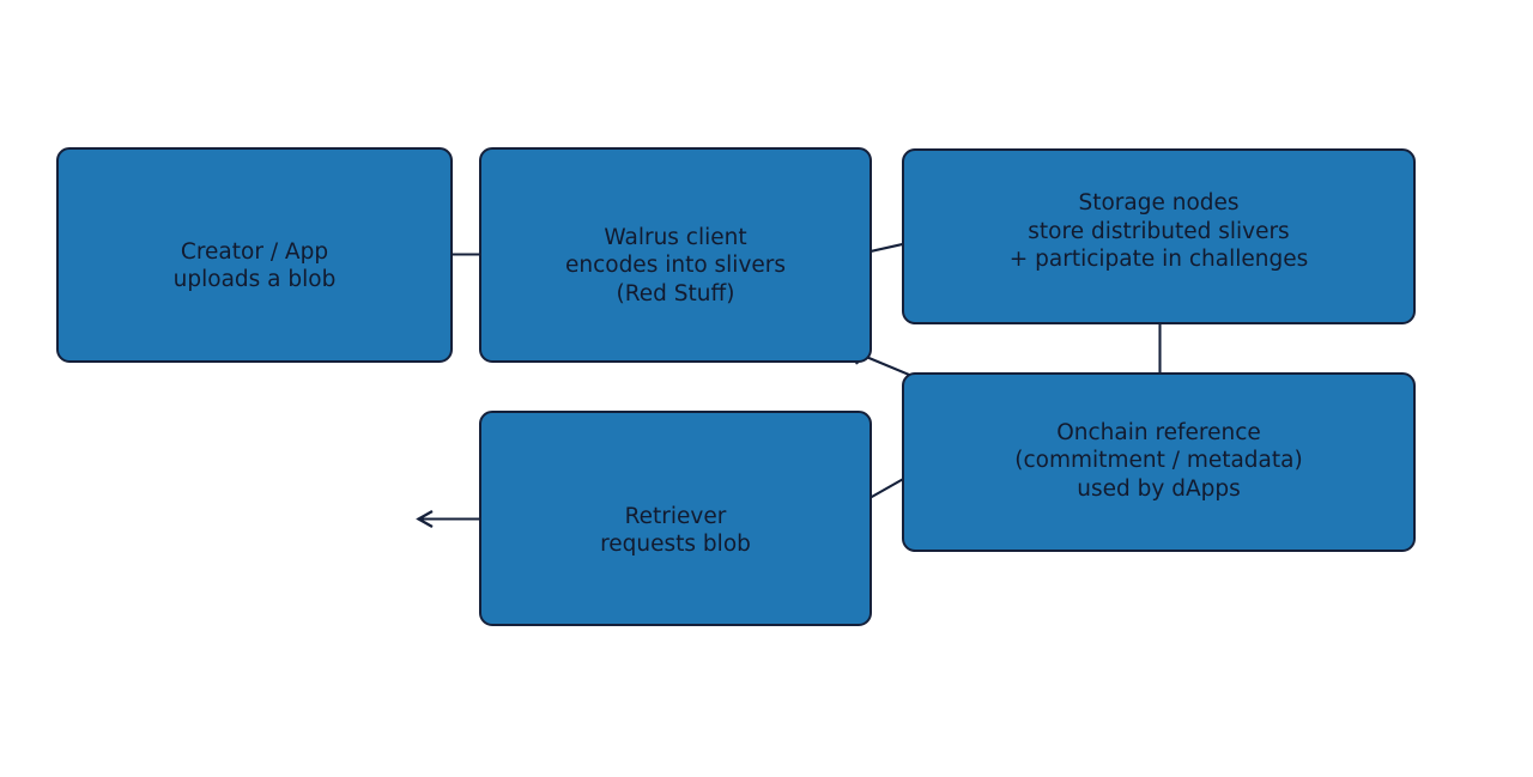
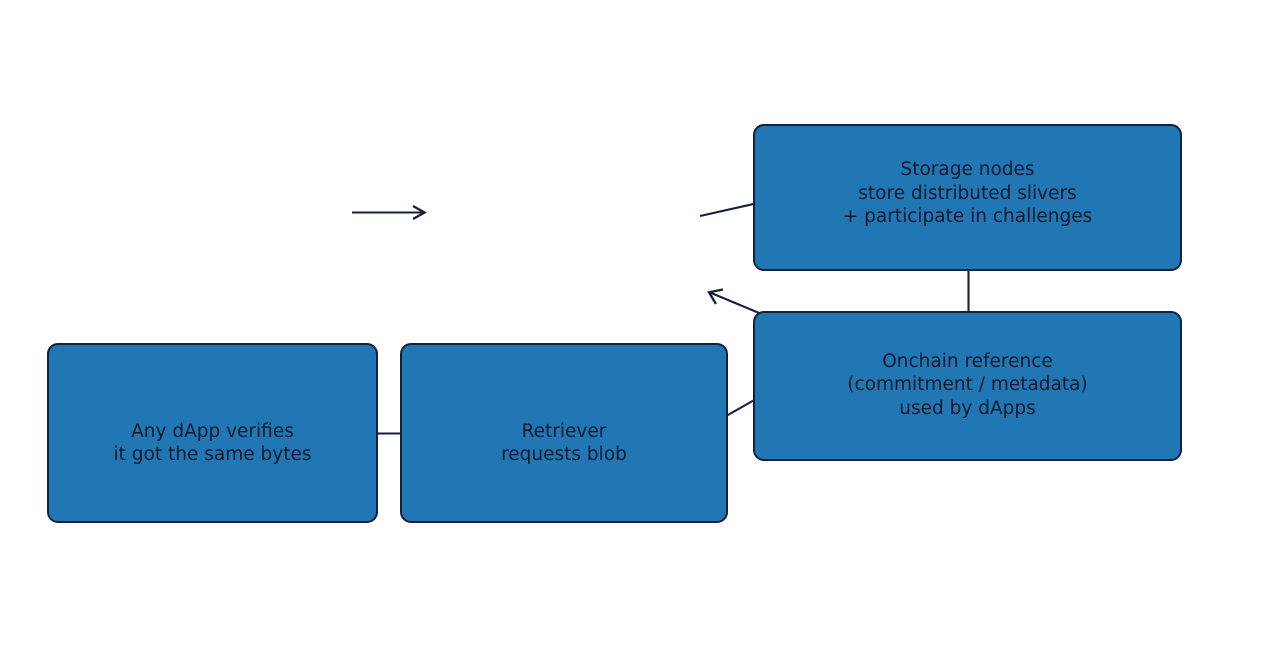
- Creator / App
- uploads a blob
- Walrus client
- encodes into slivers
- (Red Stuff)
  Storage nodes
  store distributed slivers
  + participate in challenges
  Onchain reference
  (commitment / metadata)
  used by dApps
  Retriever
  requests blob
+ Any dApp verifies
+ it got the same bytes
